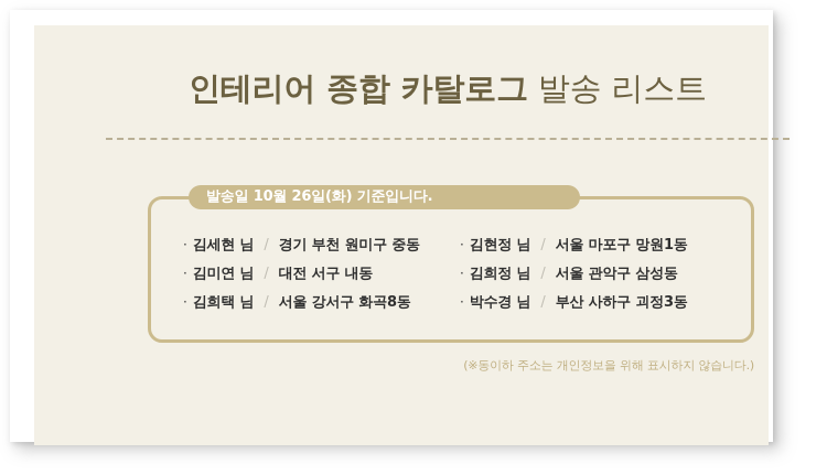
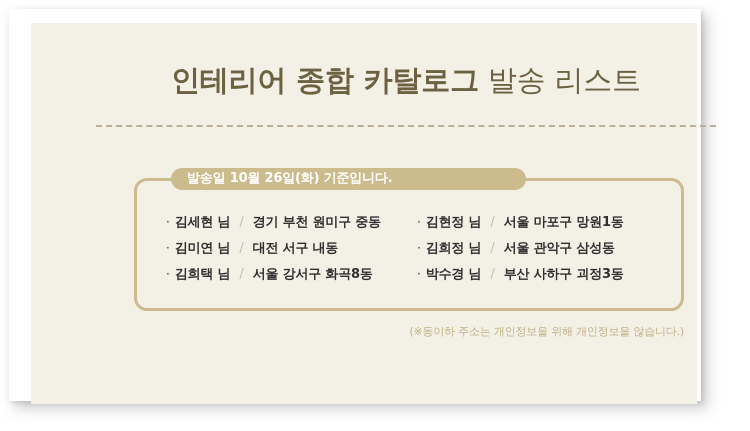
  인테리어 종합 카탈로그 발송 리스트
  발송일 10월 26일(화) 기준입니다.
  ·
  김세현 님
  /
  경기 부천 원미구 중동
  ·
  김미연 님
  /
  대전 서구 내동
  ·
  김희택 님
  /
  서울 강서구 화곡8동
  ·
  김현정 님
  /
  서울 마포구 망원1동
  ·
  김희정 님
  /
  서울 관악구 삼성동
  ·
  박수경 님
  /
  부산 사하구 괴정3동
- (※동이하 주소는 개인정보을 위해 표시하지 않습니다.)
+ (※동이하 주소는 개인정보을 위해 개인정보을 않습니다.)
